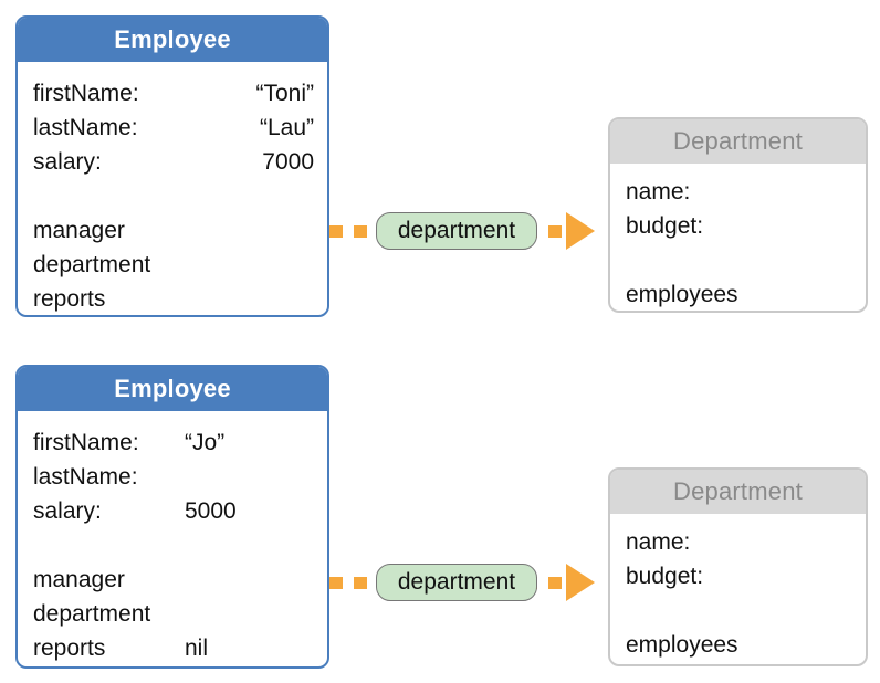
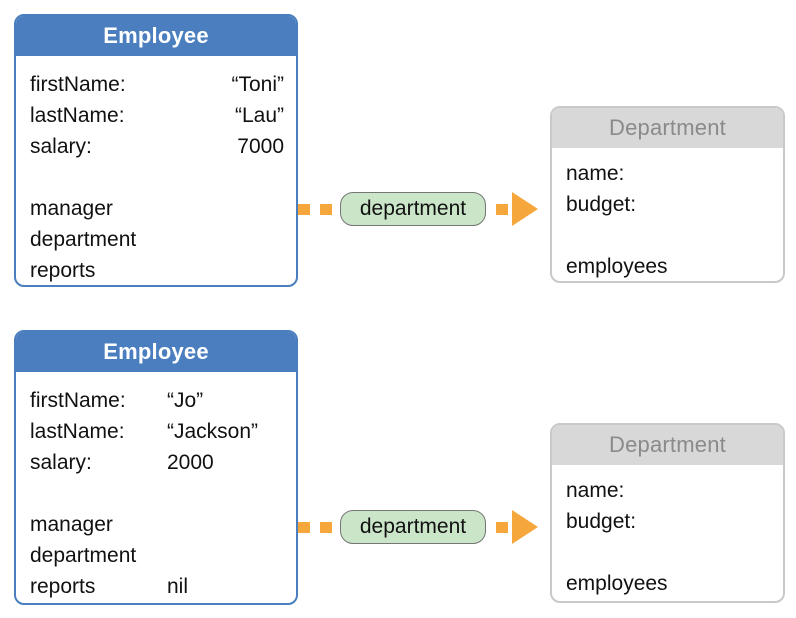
  Employee
  firstName:
  “Toni”
  lastName:
  “Lau”
  salary:
  7000
  manager
  department
  reports
  department
  Department
  name:
  budget:
  employees
  Employee
  firstName:
  “Jo”
  lastName:
+ “Jackson”
  salary:
- 5000
+ 2000
  manager
  department
  reports
  nil
  department
  Department
  name:
  budget:
  employees
